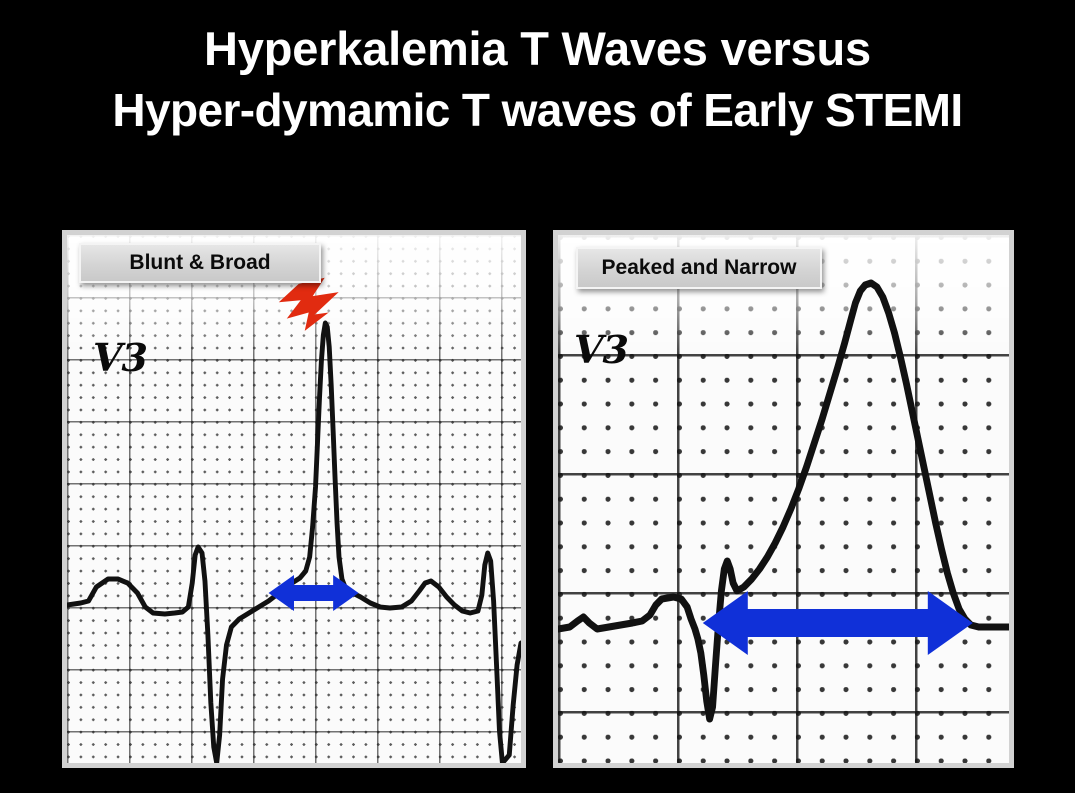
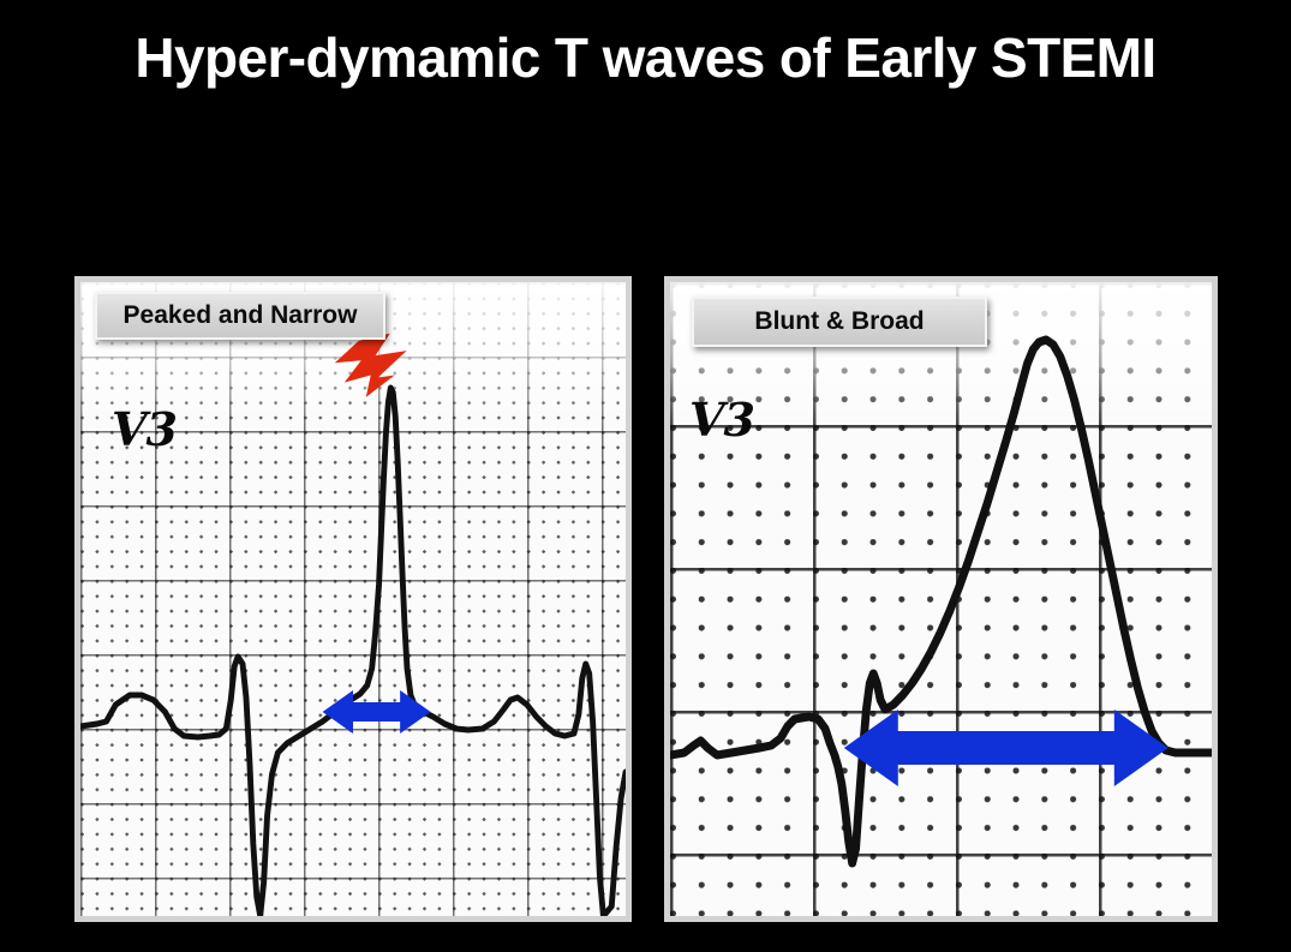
- Hyperkalemia T Waves versus
  Hyper-dymamic T waves of Early STEMI
- Blunt & Broad
+ Peaked and Narrow
  V3
- Peaked and Narrow
+ Blunt & Broad
  V3
